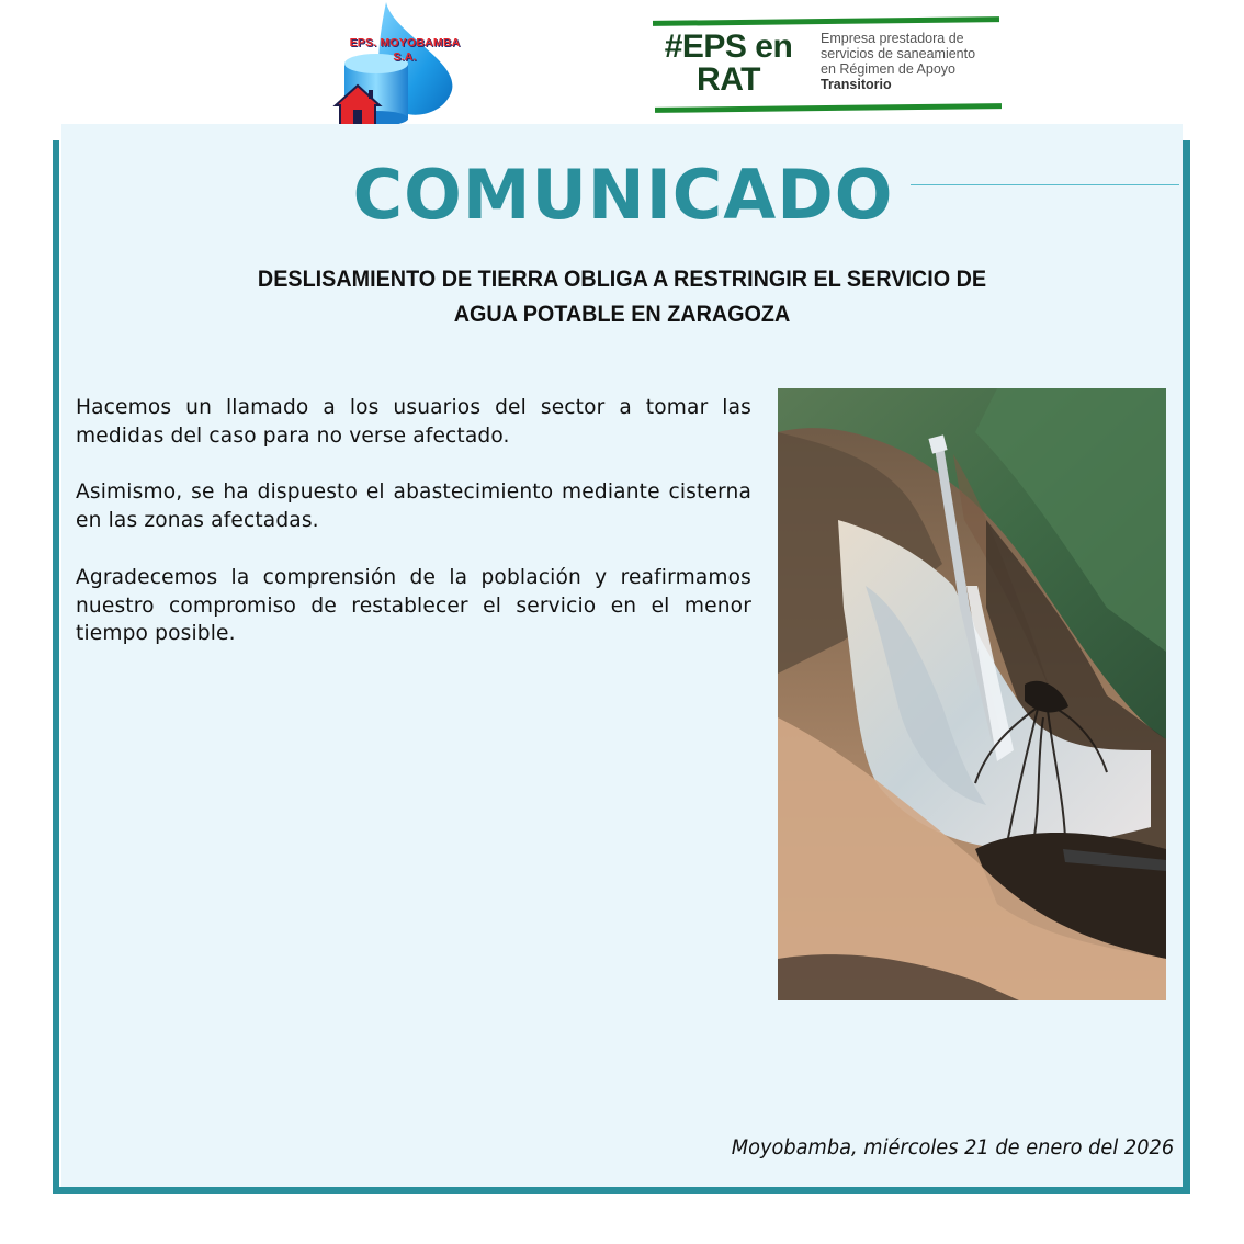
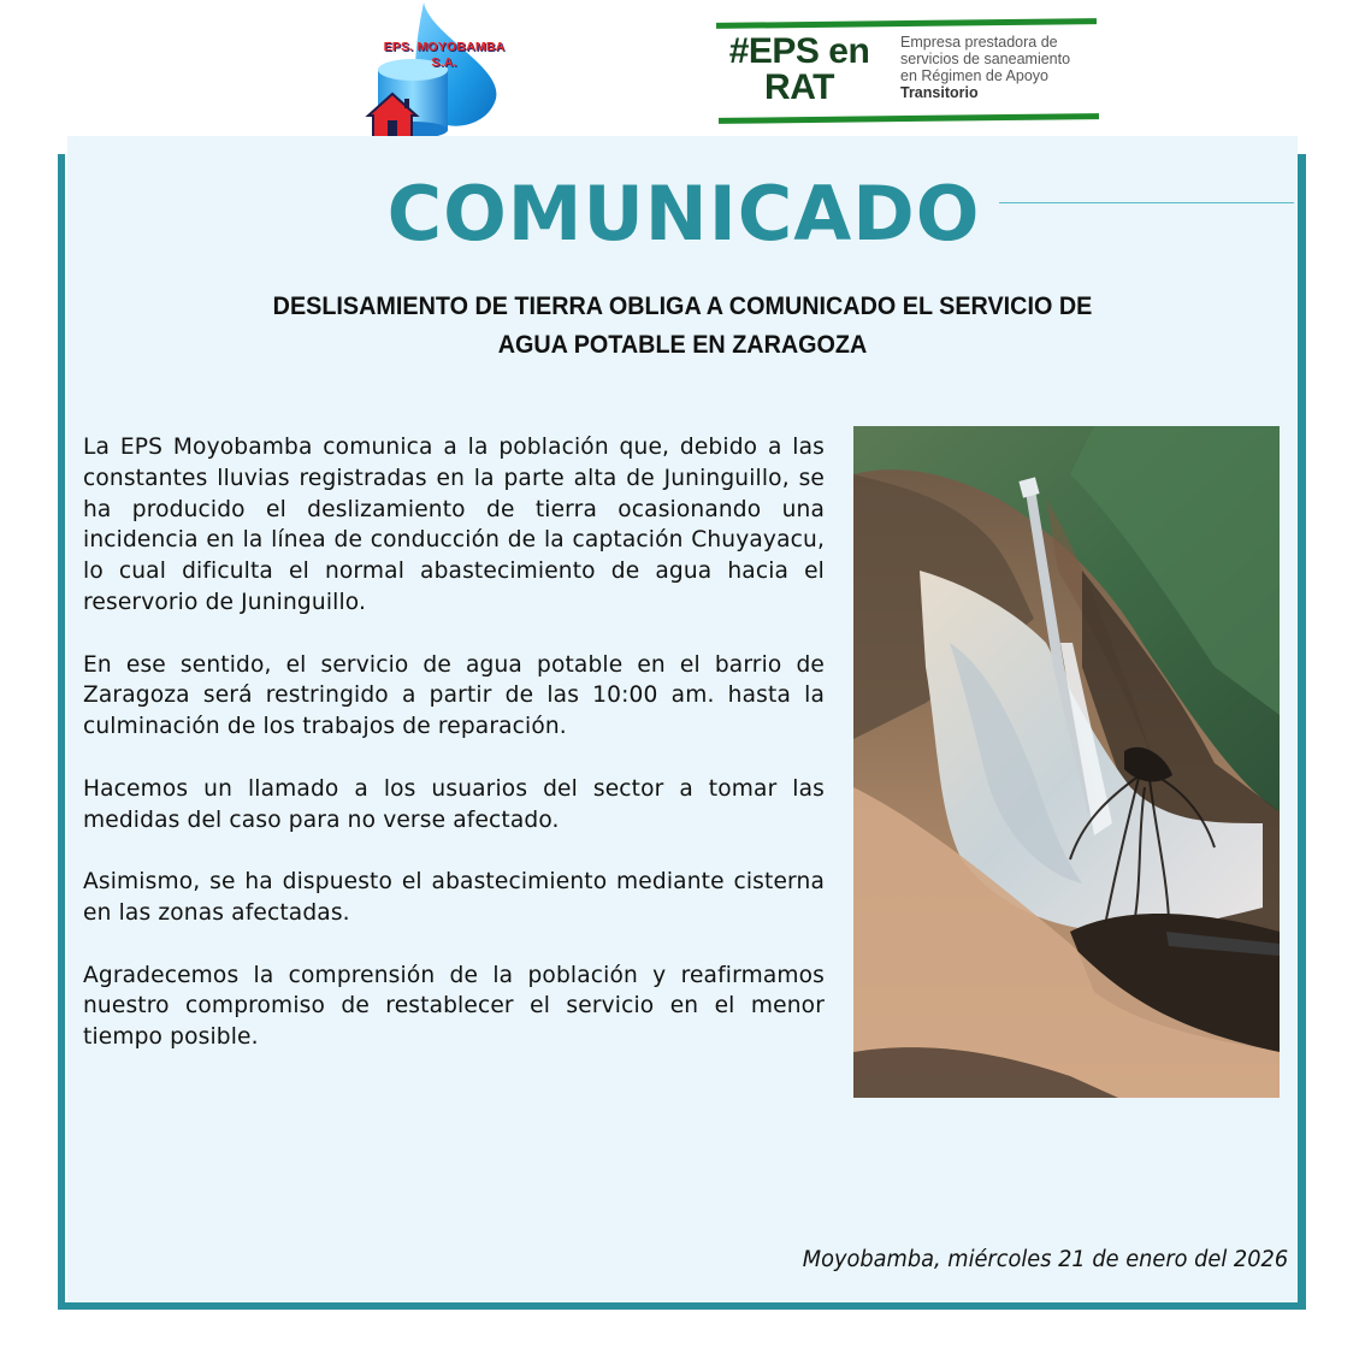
  EPS. MOYOBAMBA
  S.A.
  #EPS en
  RAT
  Empresa prestadora de
  servicios de saneamiento
  en Régimen de Apoyo
  Transitorio
  COMUNICADO
- DESLISAMIENTO DE TIERRA OBLIGA A RESTRINGIR EL SERVICIO DE
+ DESLISAMIENTO DE TIERRA OBLIGA A COMUNICADO EL SERVICIO DE
  AGUA POTABLE EN ZARAGOZA
+ La EPS Moyobamba comunica a la población que, debido a las constantes lluvias registradas en la parte alta de Juninguillo, se ha producido el deslizamiento de tierra ocasionando una incidencia en la línea de conducción de la captación Chuyayacu, lo cual dificulta el normal abastecimiento de agua hacia el reservorio de Juninguillo.
+ En ese sentido, el servicio de agua potable en el barrio de Zaragoza será restringido a partir de las 10:00 am. hasta la culminación de los trabajos de reparación.
  Hacemos un llamado a los usuarios del sector a tomar las medidas del caso para no verse afectado.
  Asimismo, se ha dispuesto el abastecimiento mediante cisterna en las zonas afectadas.
  Agradecemos la comprensión de la población y reafirmamos nuestro compromiso de restablecer el servicio en el menor tiempo posible.
  Moyobamba, miércoles 21 de enero del 2026
